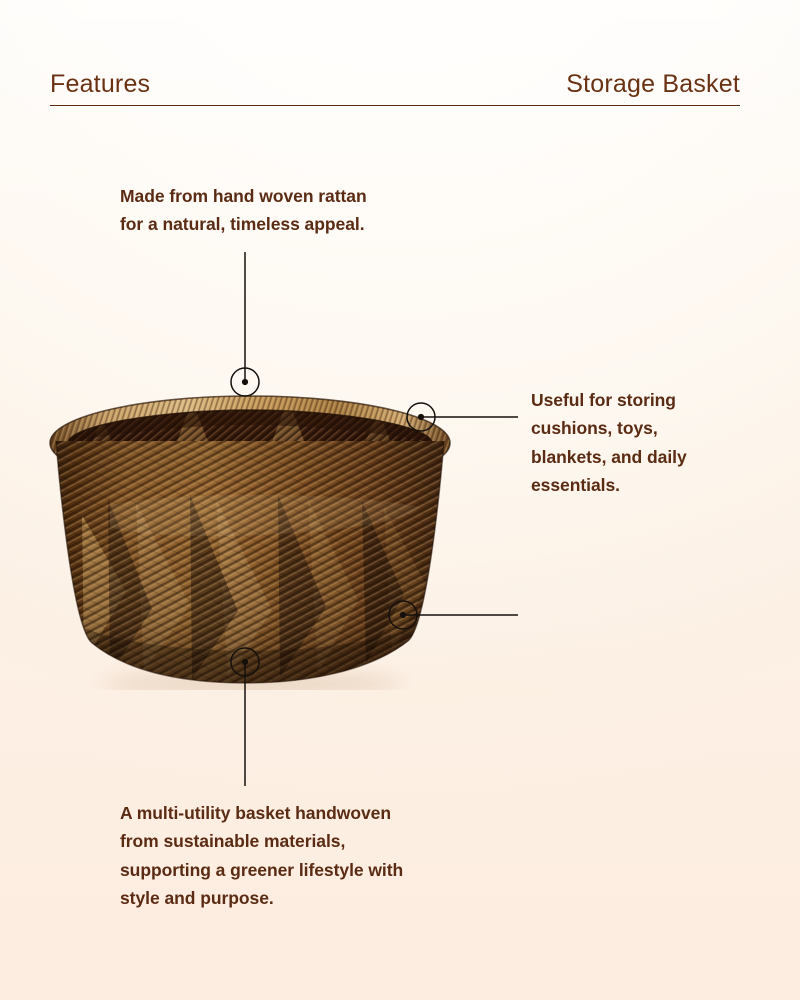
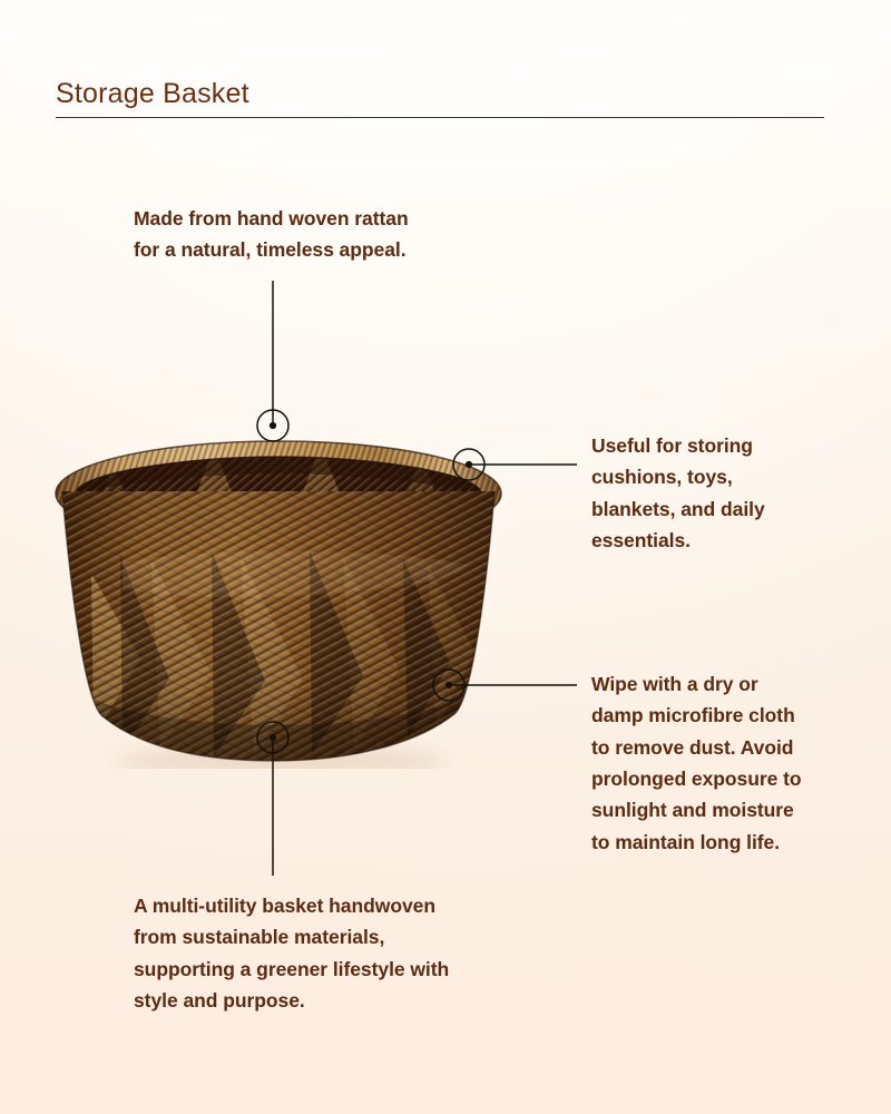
- Features
  Storage Basket
  Made from hand woven rattan
  for a natural, timeless appeal.
  Useful for storing
  cushions, toys,
  blankets, and daily
  essentials.
+ Wipe with a dry or
+ damp microfibre cloth
+ to remove dust. Avoid
+ prolonged exposure to
+ sunlight and moisture
+ to maintain long life.
  A multi-utility basket handwoven
  from sustainable materials,
  supporting a greener lifestyle with
  style and purpose.
